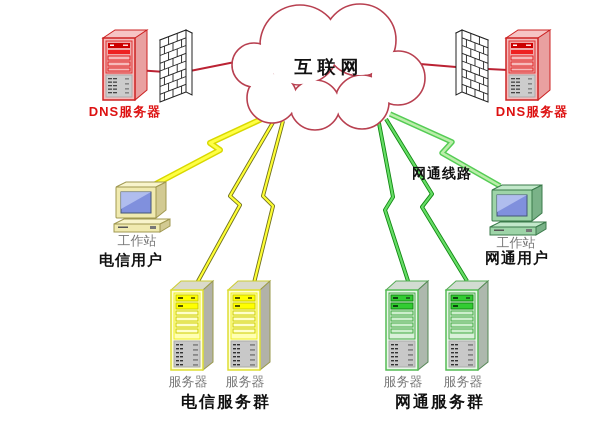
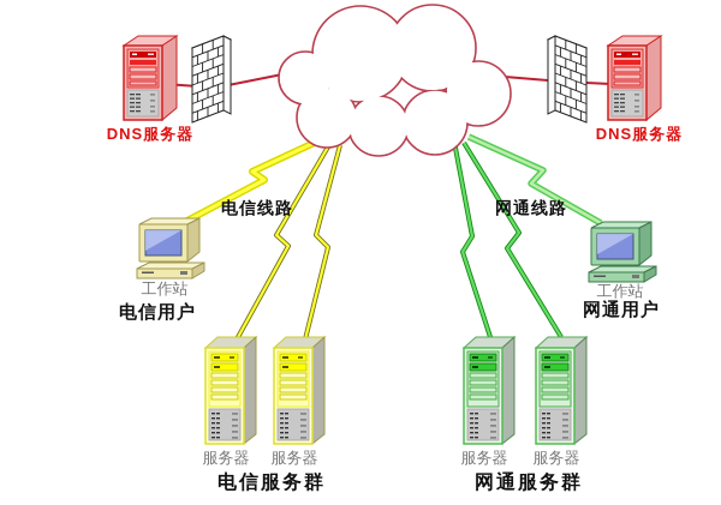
- 互联网
  DNS服务器
  DNS服务器
+ 电信线路
  网通线路
  工作站
  电信用户
  工作站
  网通用户
  服务器
  服务器
  电信服务群
  服务器
  服务器
  网通服务群
